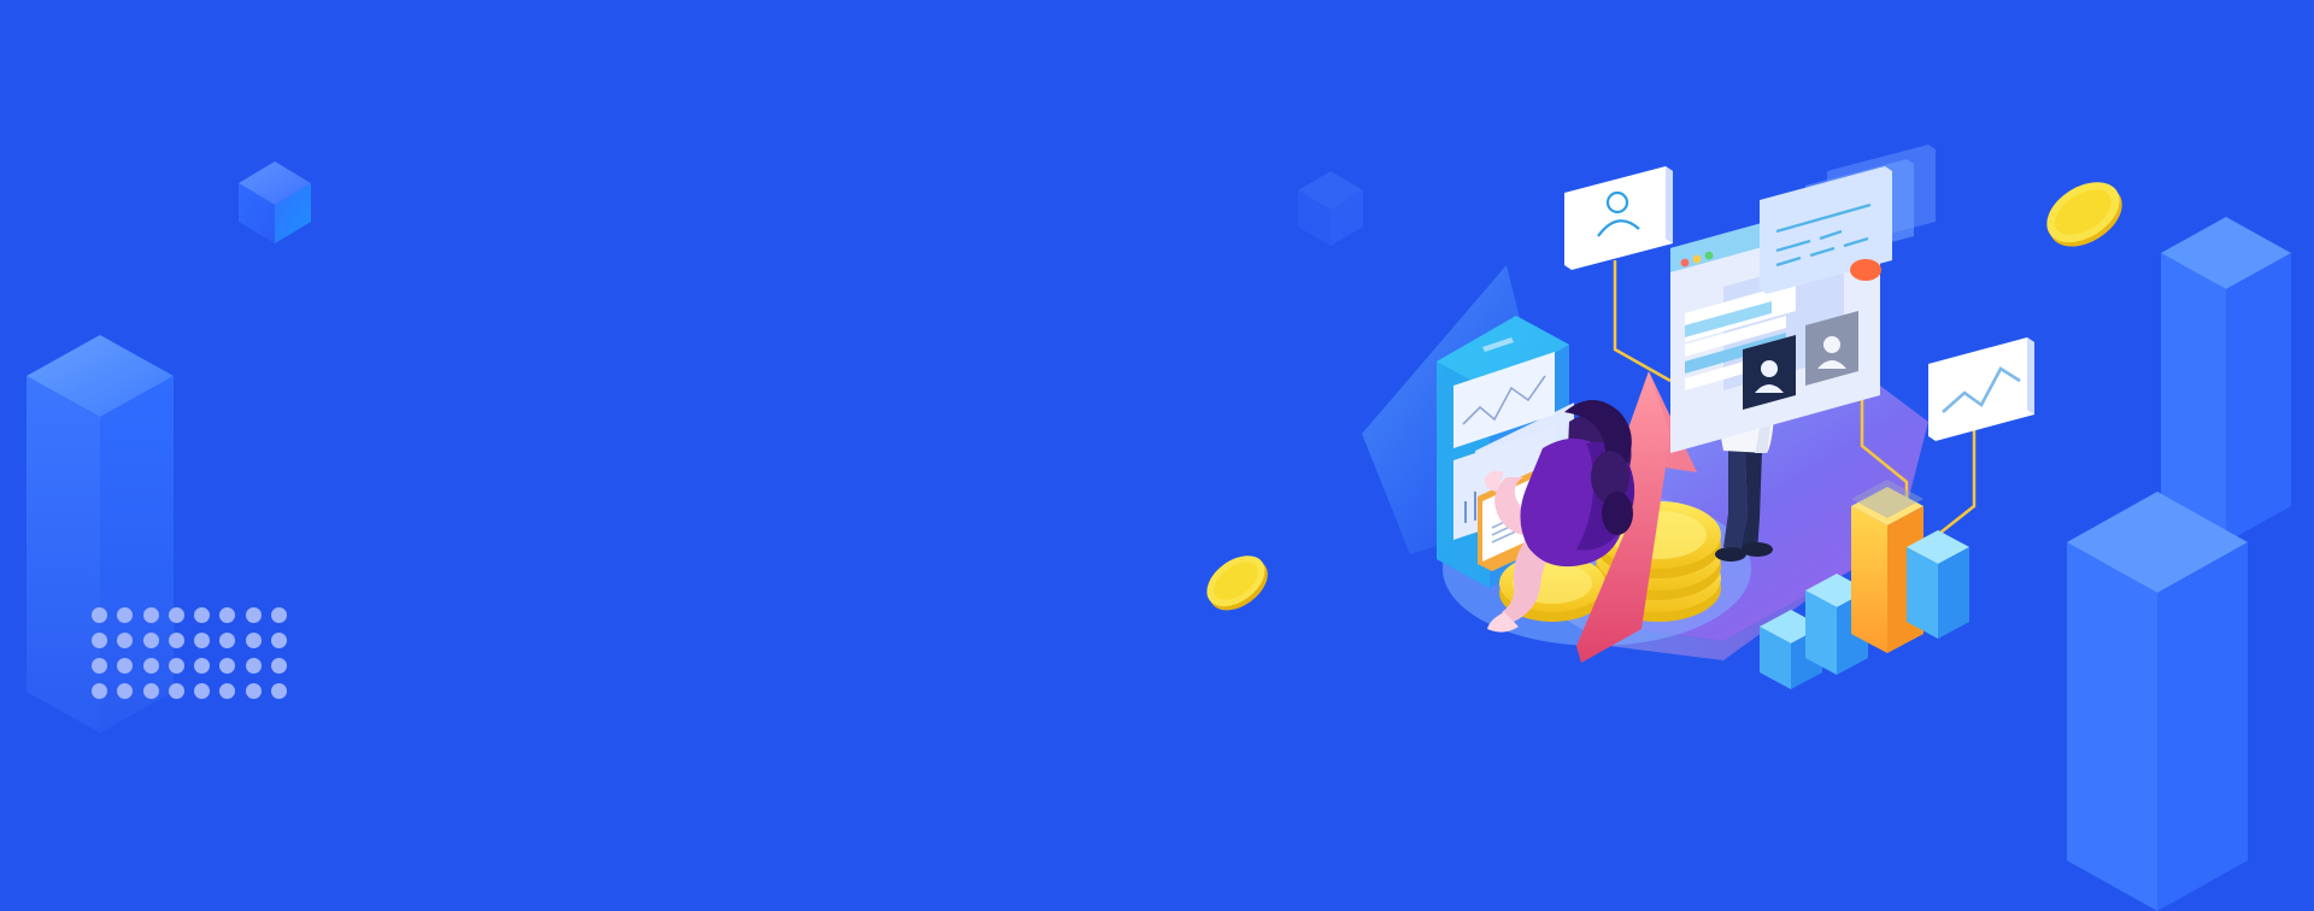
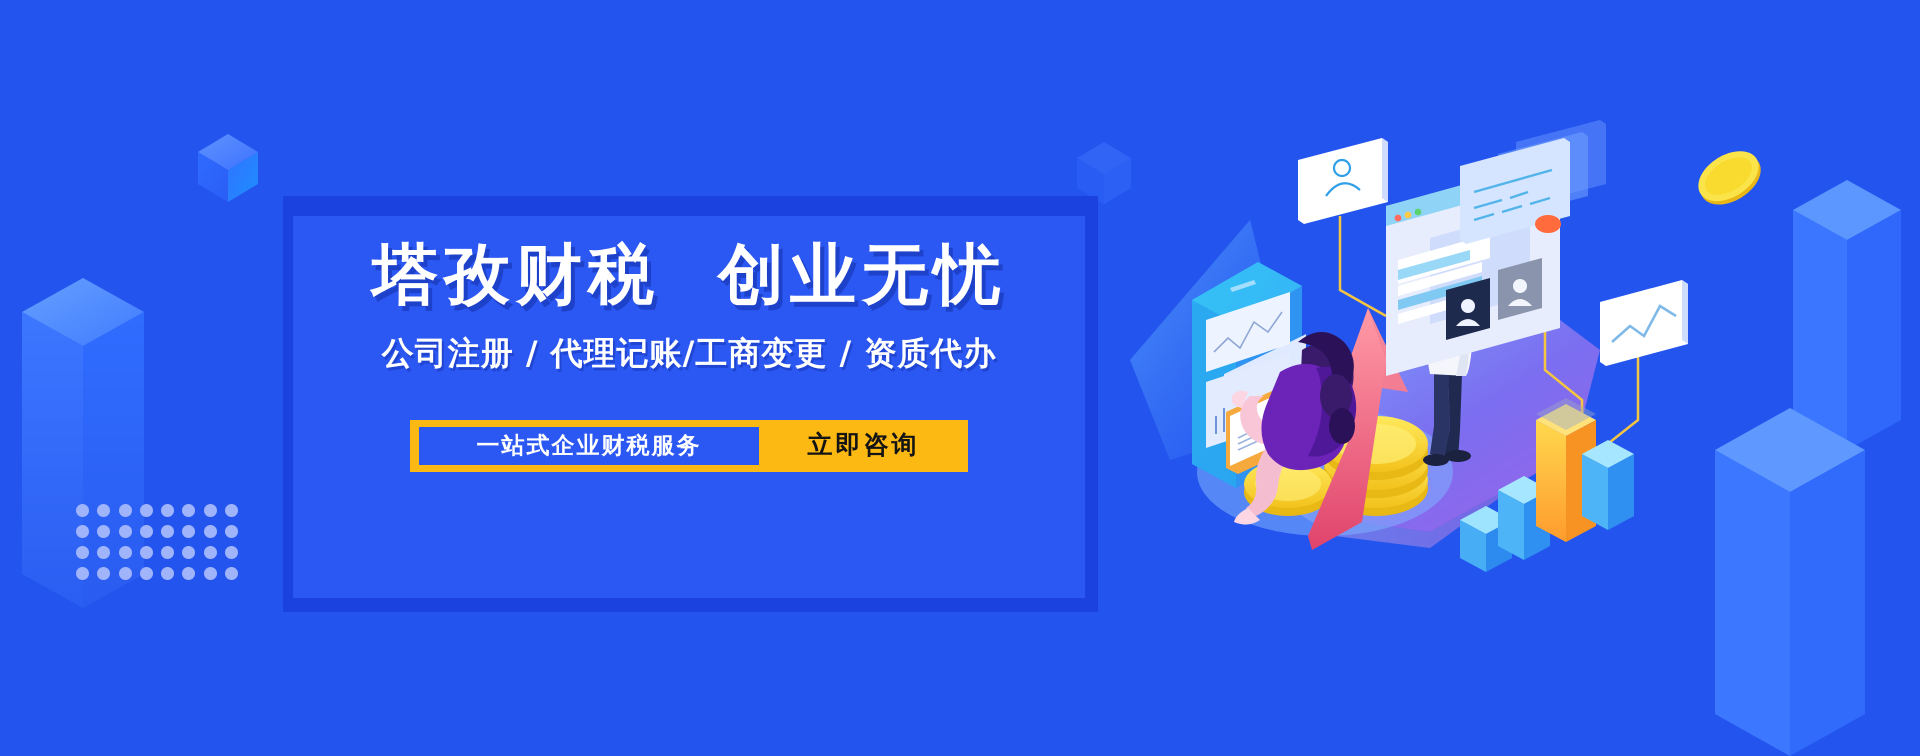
+ 塔孜财税 创业无忧
+ 公司注册 / 代理记账/工商变更 / 资质代办
+ 一站式企业财税服务
+ 立即咨询
